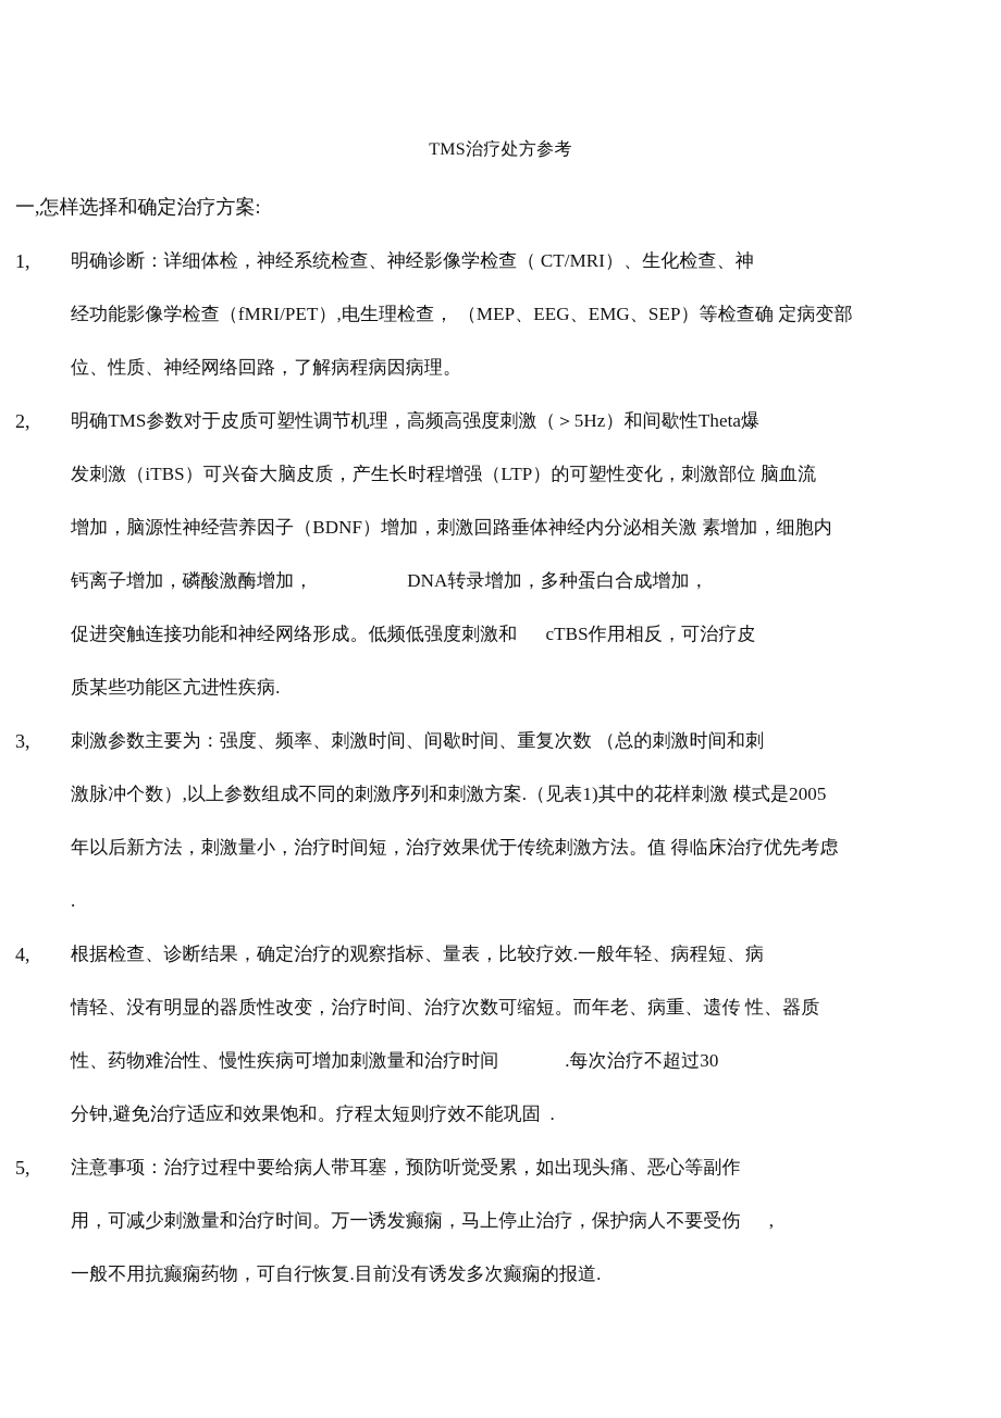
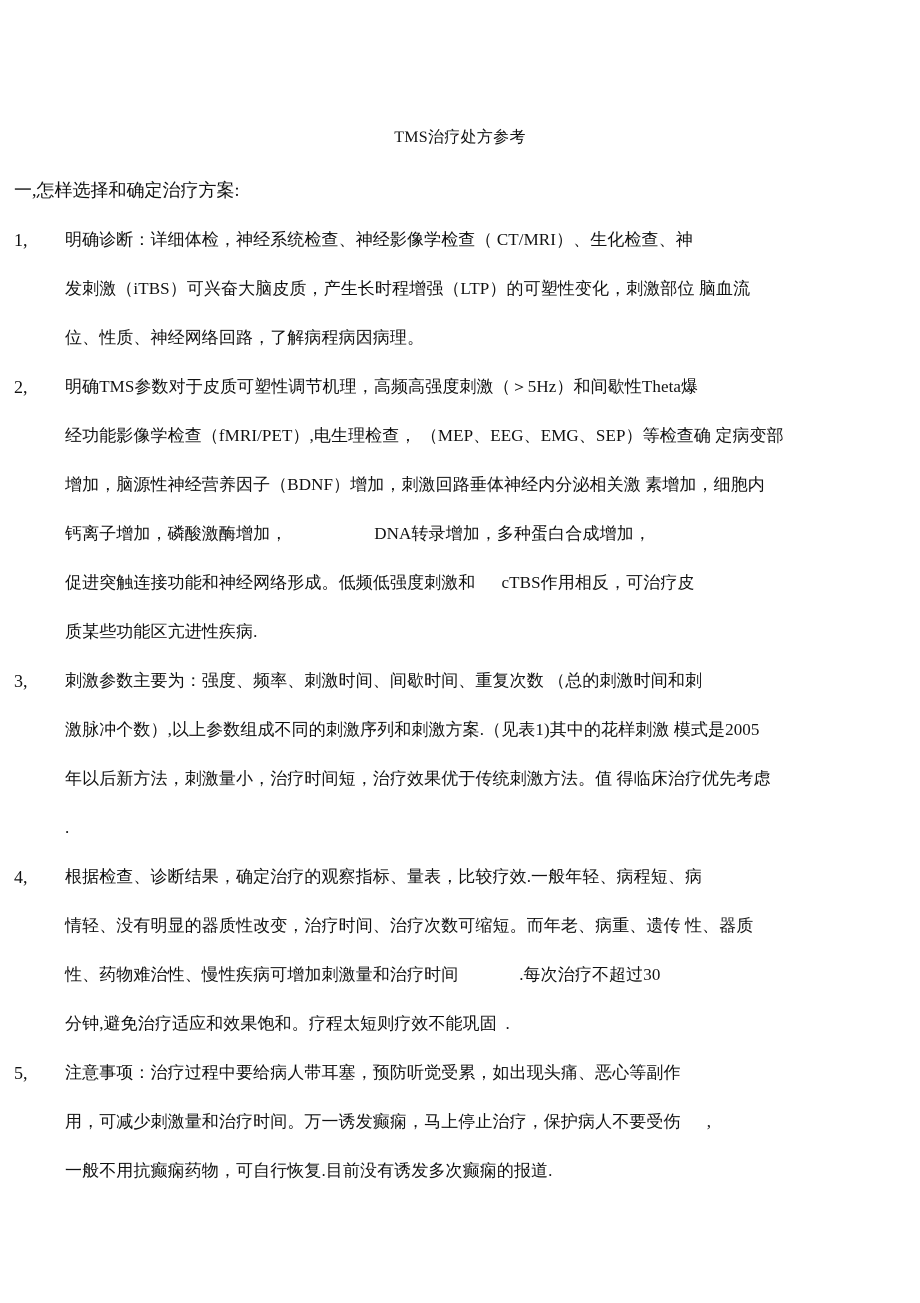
  TMS治疗处方参考
  一,怎样选择和确定治疗方案:
  1,
  明确诊断：详细体检，神经系统检查、神经影像学检查（ CT/MRI）、生化检查、神
- 经功能影像学检查（fMRI/PET）,电生理检查， （MEP、EEG、EMG、SEP）等检查确 定病变部
+ 发刺激（iTBS）可兴奋大脑皮质，产生长时程增强（LTP）的可塑性变化，刺激部位 脑血流
  位、性质、神经网络回路，了解病程病因病理。
  2,
  明确TMS参数对于皮质可塑性调节机理，高频高强度刺激（＞5Hz）和间歇性Theta爆
- 发刺激（iTBS）可兴奋大脑皮质，产生长时程增强（LTP）的可塑性变化，刺激部位 脑血流
+ 经功能影像学检查（fMRI/PET）,电生理检查， （MEP、EEG、EMG、SEP）等检查确 定病变部
  增加，脑源性神经营养因子（BDNF）增加，刺激回路垂体神经内分泌相关激 素增加，细胞内
  钙离子增加，磷酸激酶增加， DNA转录增加，多种蛋白合成增加，
  促进突触连接功能和神经网络形成。低频低强度刺激和 cTBS作用相反，可治疗皮
  质某些功能区亢进性疾病.
  3,
  刺激参数主要为：强度、频率、刺激时间、间歇时间、重复次数 （总的刺激时间和刺
  激脉冲个数）,以上参数组成不同的刺激序列和刺激方案.（见表1)其中的花样刺激 模式是2005
  年以后新方法，刺激量小，治疗时间短，治疗效果优于传统刺激方法。值 得临床治疗优先考虑
  .
  4,
  根据检查、诊断结果，确定治疗的观察指标、量表，比较疗效.一般年轻、病程短、病
  情轻、没有明显的器质性改变，治疗时间、治疗次数可缩短。而年老、病重、遗传 性、器质
  性、药物难治性、慢性疾病可增加刺激量和治疗时间 .每次治疗不超过30
  分钟,避免治疗适应和效果饱和。疗程太短则疗效不能巩固 .
  5,
  注意事项：治疗过程中要给病人带耳塞，预防听觉受累，如出现头痛、恶心等副作
  用，可减少刺激量和治疗时间。万一诱发癫痫，马上停止治疗，保护病人不要受伤 ,
  一般不用抗癫痫药物，可自行恢复.目前没有诱发多次癫痫的报道.
